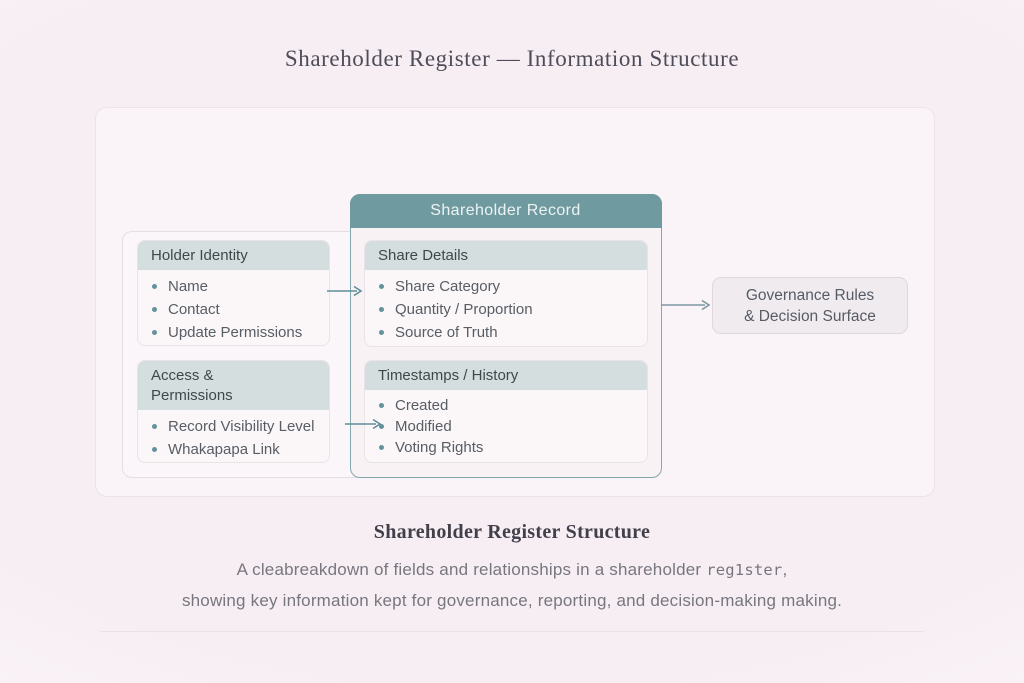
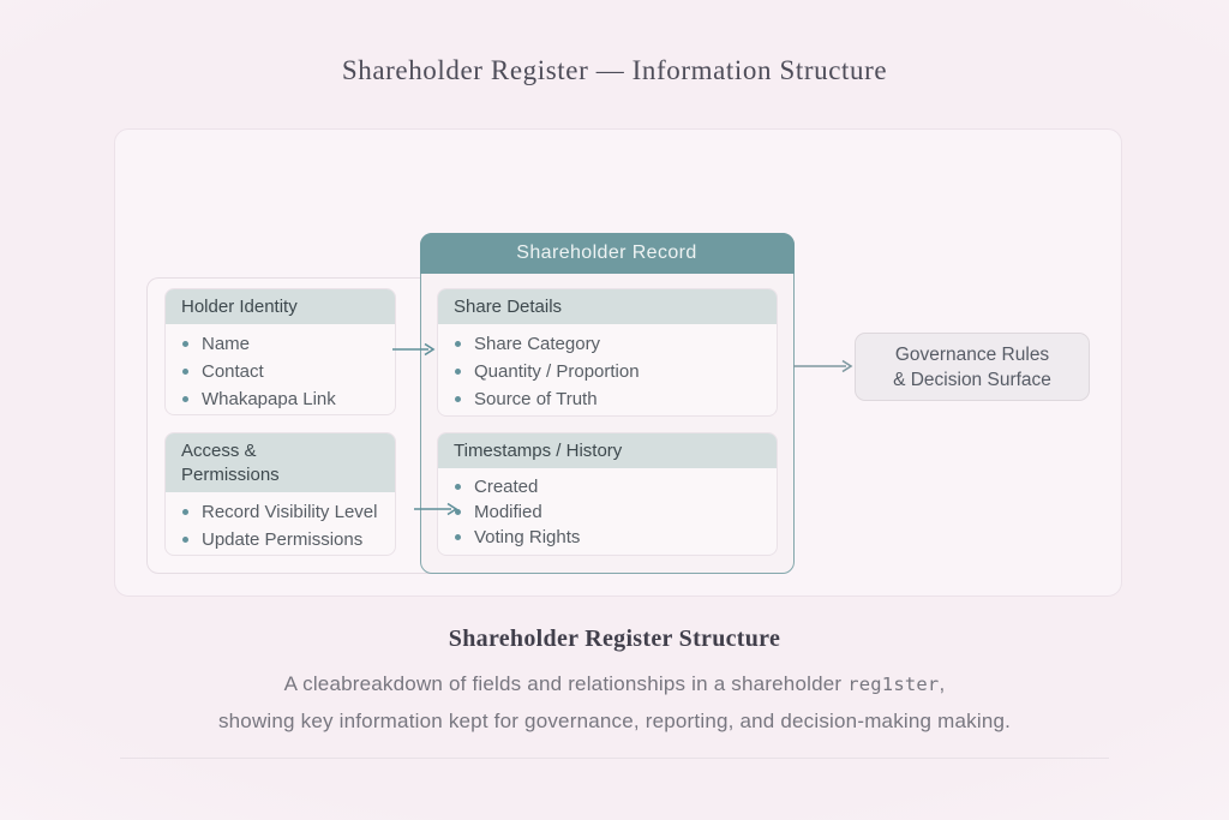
  Shareholder Register — Information Structure
  Holder Identity
  Name
  Contact
- Update Permissions
+ Whakapapa Link
  Access &
  Permissions
  Record Visibility Level
- Whakapapa Link
+ Update Permissions
  Shareholder Record
  Share Details
  Share Category
  Quantity / Proportion
  Source of Truth
  Timestamps / History
  Created
  Modified
  Voting Rights
  Governance Rules
  & Decision Surface
  Shareholder Register Structure
  A cleabreakdown of fields and relationships in a shareholder reg1ster,
  showing key information kept for governance, reporting, and decision-making making.
